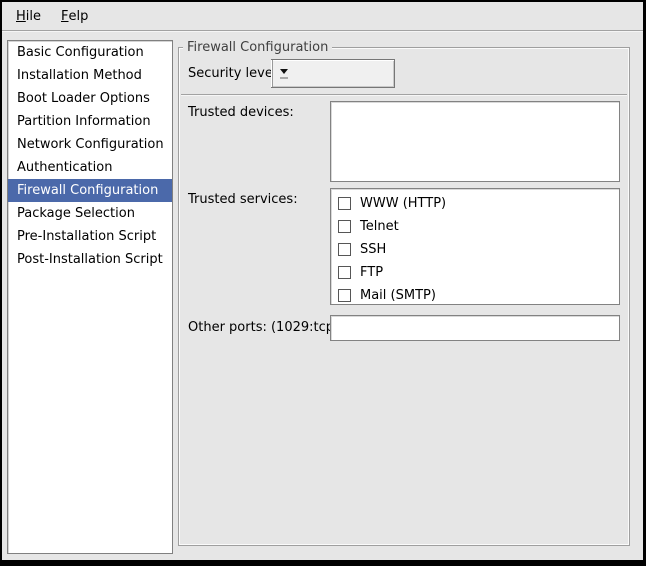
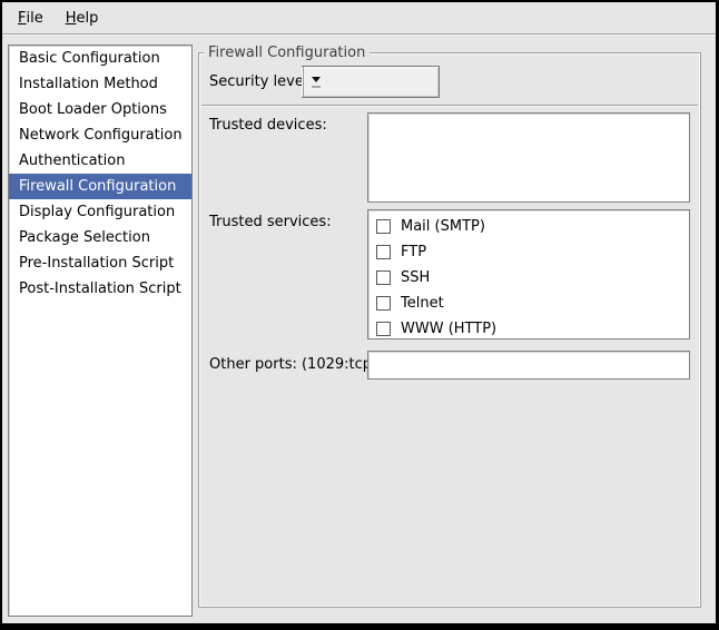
- H
+ F
  ile
- F
+ H
  elp
  Basic Configuration
  Installation Method
  Boot Loader Options
- Partition Information
  Network Configuration
  Authentication
  Firewall Configuration
+ Display Configuration
  Package Selection
  Pre-Installation Script
  Post-Installation Script
  Firewall Configuration
  Security leve
  Trusted devices:
  Trusted services:
- WWW (HTTP)
+ Mail (SMTP)
- Telnet
+ FTP
  SSH
- FTP
+ Telnet
- Mail (SMTP)
+ WWW (HTTP)
  Other ports: (1029:tc
